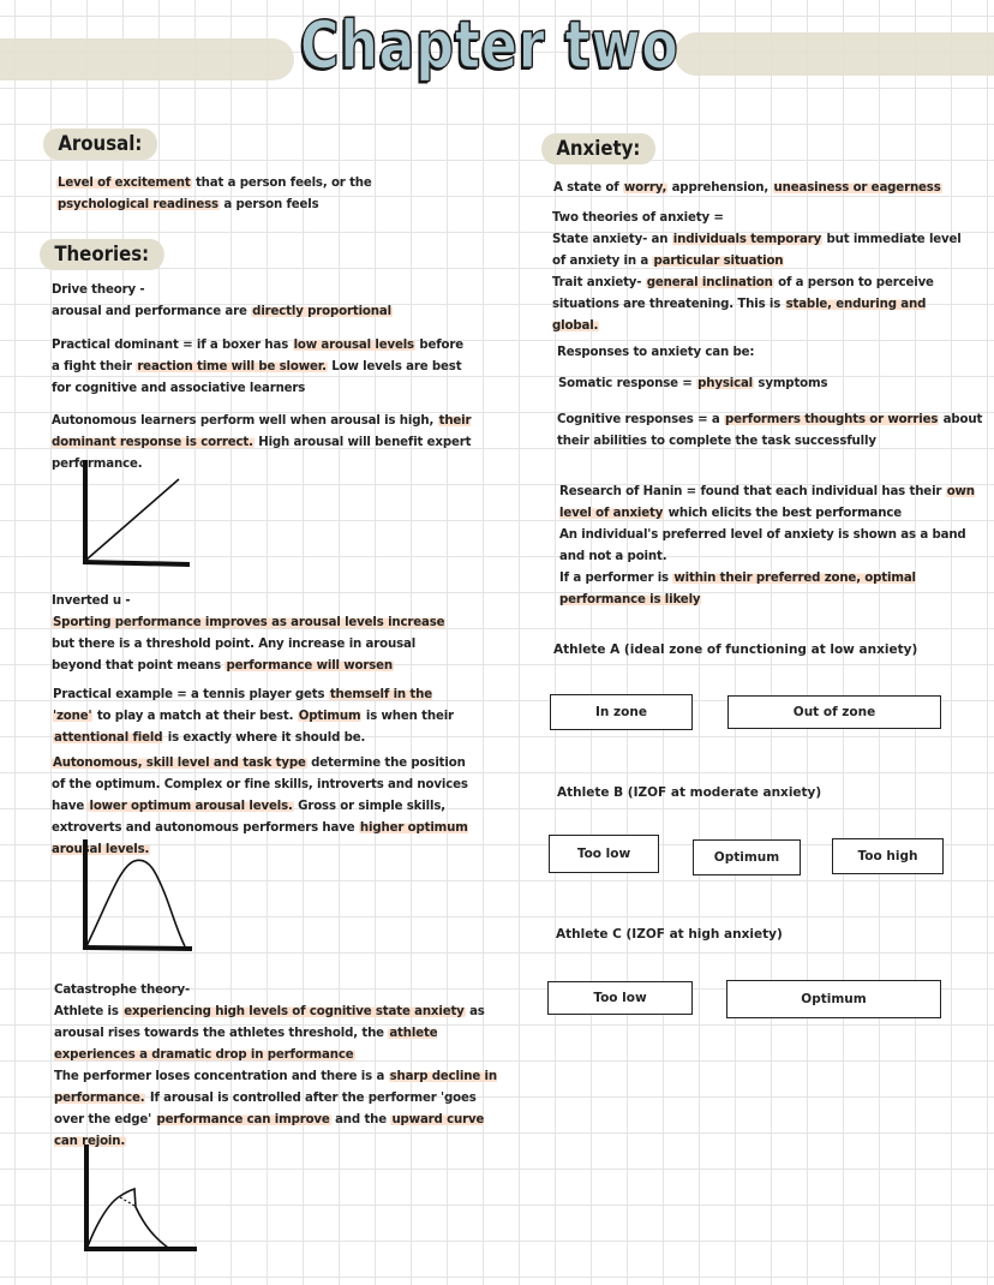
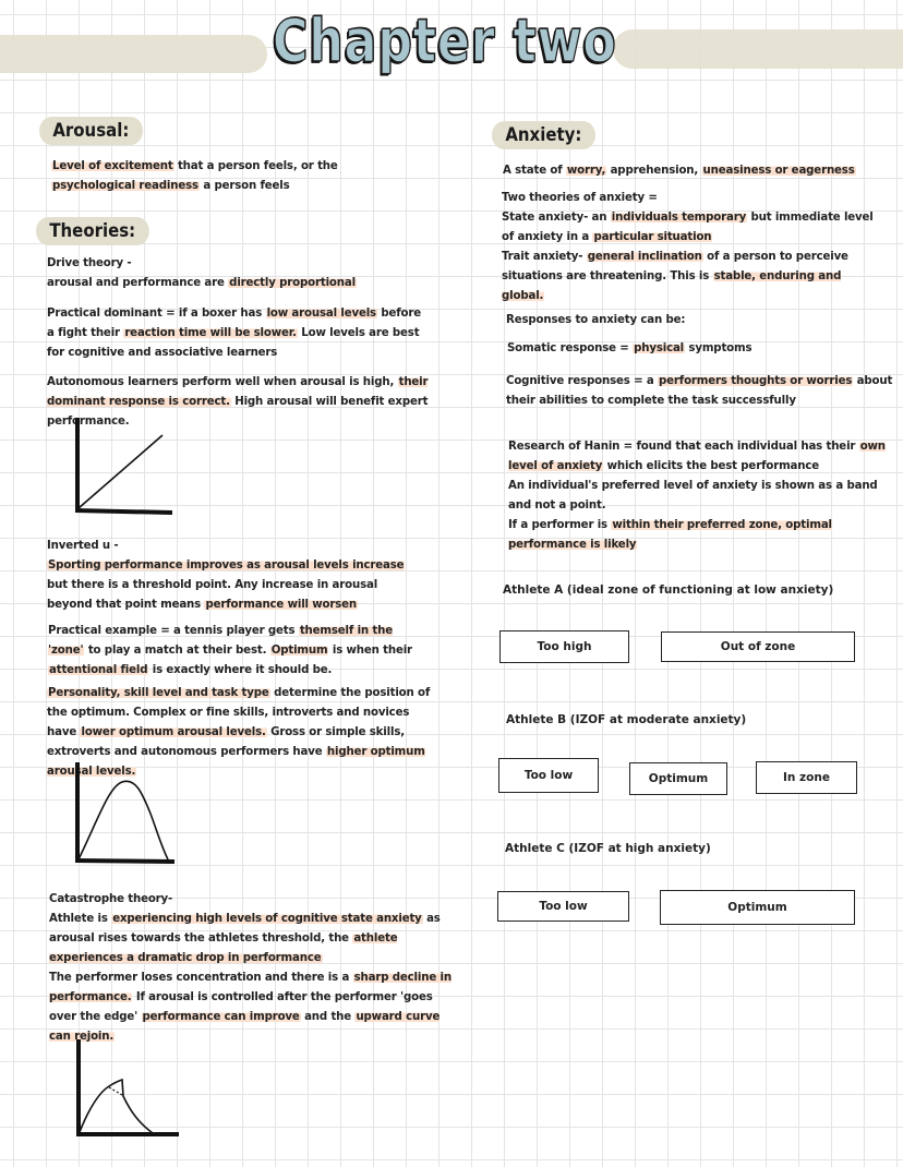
  Chapter two
  Arousal:
  Level of excitement that a person feels, or the psychological readiness a person feels
  Theories:
  Drive theory -
  arousal and performance are directly proportional
  Practical dominant = if a boxer has low arousal levels before a fight their reaction time will be slower. Low levels are best for cognitive and associative learners
  Autonomous learners perform well when arousal is high, their dominant response is correct. High arousal will benefit expert perfrmance.
  Inverted u -
  Sporting performance improves as arousal levels increase but there is a threshold point. Any increase in arousal beyond that point means performance will worsen
  Practical example = a tennis player gets themself in the 'zone' to play a match at their best. Optimum is when their attentional field is exactly where it should be.
- Autonomous, skill level and task type determine the position of the optimum. Complex or fine skills, introverts and novices have lower optimum arousal levels. Gross or simple skills, extroverts and autonomous performers have higher optimum aroual levels.
+ Personality, skill level and task type determine the position of the optimum. Complex or fine skills, introverts and novices have lower optimum arousal levels. Gross or simple skills, extroverts and autonomous performers have higher optimum aroual levels.
  Catastrophe theory-
  Athlete is experiencing high levels of cognitive state anxiety as arousal rises towards the athletes threshold, the athlete experiences a dramatic drop in performance
  The performer loses concentration and there is a sharp decline in performance. If arousal is controlled after the performer 'goes over the edge' performance can improve and the upward curve can rejoin.
  Anxiety:
  A state of worry, apprehension, uneasiness or eagerness
  Two theories of anxiety =
  State anxiety- an individuals temporary but immediate level of anxiety in a particular situation
  Trait anxiety- general inclination of a person to perceive situations are threatening. This is stable, enduring and global.
  Responses to anxiety can be:
  Somatic response = physical symptoms
  Cognitive responses = a performers thoughts or worries about their abilities to complete the task successfully
  Research of Hanin = found that each individual has their own level of anxiety which elicits the best performance
  An individual's preferred level of anxiety is shown as a band and not a point.
  If a performer is within their preferred zone, optimal performance is likely
  Athlete A (ideal zone of functioning at low anxiety)
- In zone
+ Too high
  Out of zone
  Athlete B (IZOF at moderate anxiety)
  Too low
  Optimum
- Too high
+ In zone
  Athlete C (IZOF at high anxiety)
  Too low
  Optimum
